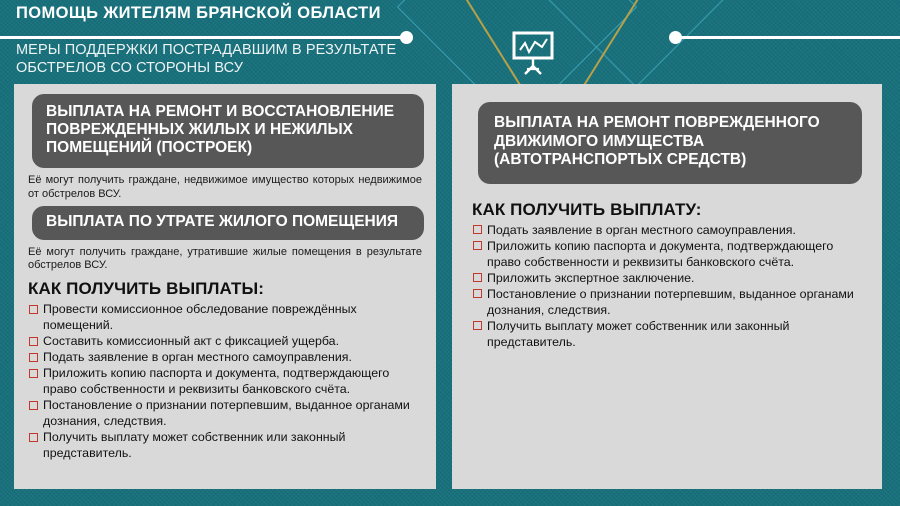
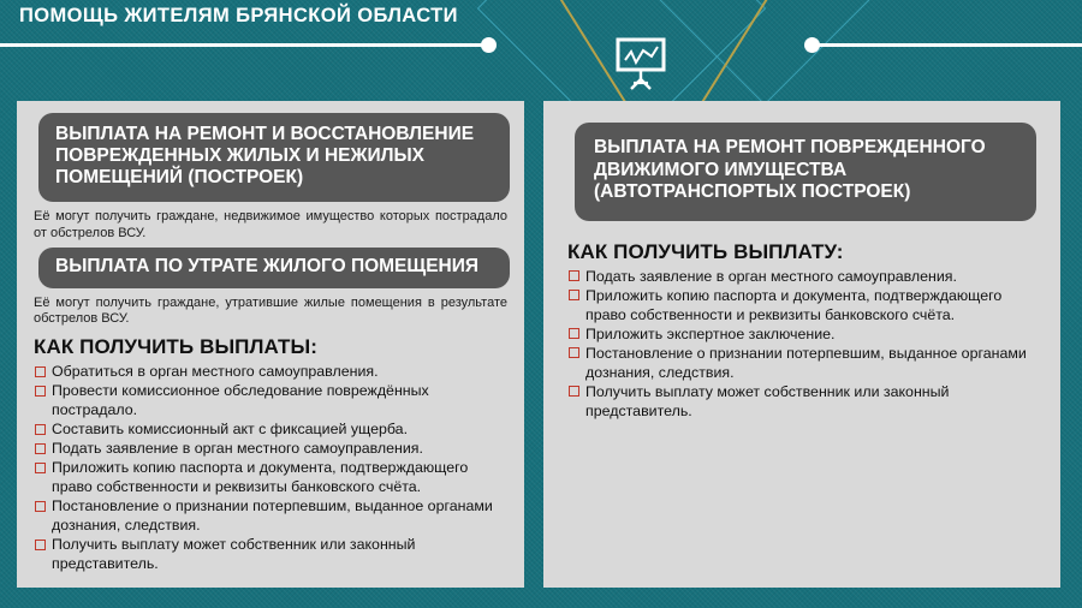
  ПОМОЩЬ ЖИТЕЛЯМ БРЯНСКОЙ ОБЛАСТИ
- МЕРЫ ПОДДЕРЖКИ ПОСТРАДАВШИМ В РЕЗУЛЬТАТЕ ОБСТРЕЛОВ СО СТОРОНЫ ВСУ
  ВЫПЛАТА НА РЕМОНТ И ВОССТАНОВЛЕНИЕ ПОВРЕЖДЕННЫХ ЖИЛЫХ И НЕЖИЛЫХ ПОМЕЩЕНИЙ (ПОСТРОЕК)
- Её могут получить граждане, недвижимое имущество которых недвижимое от обстрелов ВСУ.
+ Её могут получить граждане, недвижимое имущество которых пострадало от обстрелов ВСУ.
  ВЫПЛАТА ПО УТРАТЕ ЖИЛОГО ПОМЕЩЕНИЯ
  Её могут получить граждане, утратившие жилые помещения в результате обстрелов ВСУ.
  КАК ПОЛУЧИТЬ ВЫПЛАТЫ:
+ Обратиться в орган местного самоуправления.
- Провести комиссионное обследование повреждённых помещений.
+ Провести комиссионное обследование повреждённых пострадало.
  Составить комиссионный акт с фиксацией ущерба.
  Подать заявление в орган местного самоуправления.
  Приложить копию паспорта и документа, подтверждающего право собственности и реквизиты банковского счёта.
  Постановление о признании потерпевшим, выданное органами дознания, следствия.
  Получить выплату может собственник или законный представитель.
- ВЫПЛАТА НА РЕМОНТ ПОВРЕЖДЕННОГО ДВИЖИМОГО ИМУЩЕСТВА (АВТОТРАНСПОРТЫХ СРЕДСТВ)
+ ВЫПЛАТА НА РЕМОНТ ПОВРЕЖДЕННОГО ДВИЖИМОГО ИМУЩЕСТВА (АВТОТРАНСПОРТЫХ ПОСТРОЕК)
  КАК ПОЛУЧИТЬ ВЫПЛАТУ:
  Подать заявление в орган местного самоуправления.
  Приложить копию паспорта и документа, подтверждающего право собственности и реквизиты банковского счёта.
  Приложить экспертное заключение.
  Постановление о признании потерпевшим, выданное органами дознания, следствия.
  Получить выплату может собственник или законный представитель.
